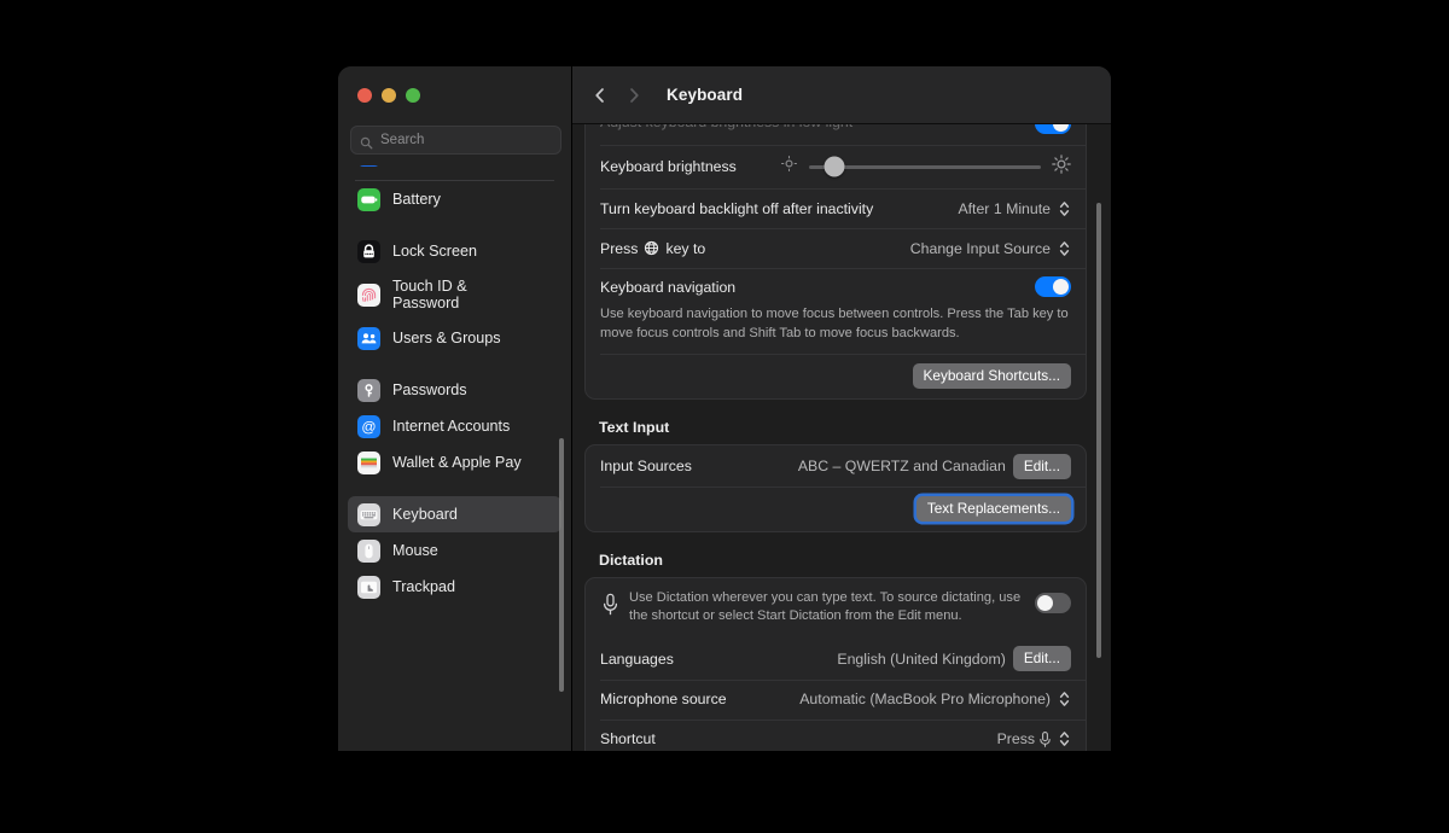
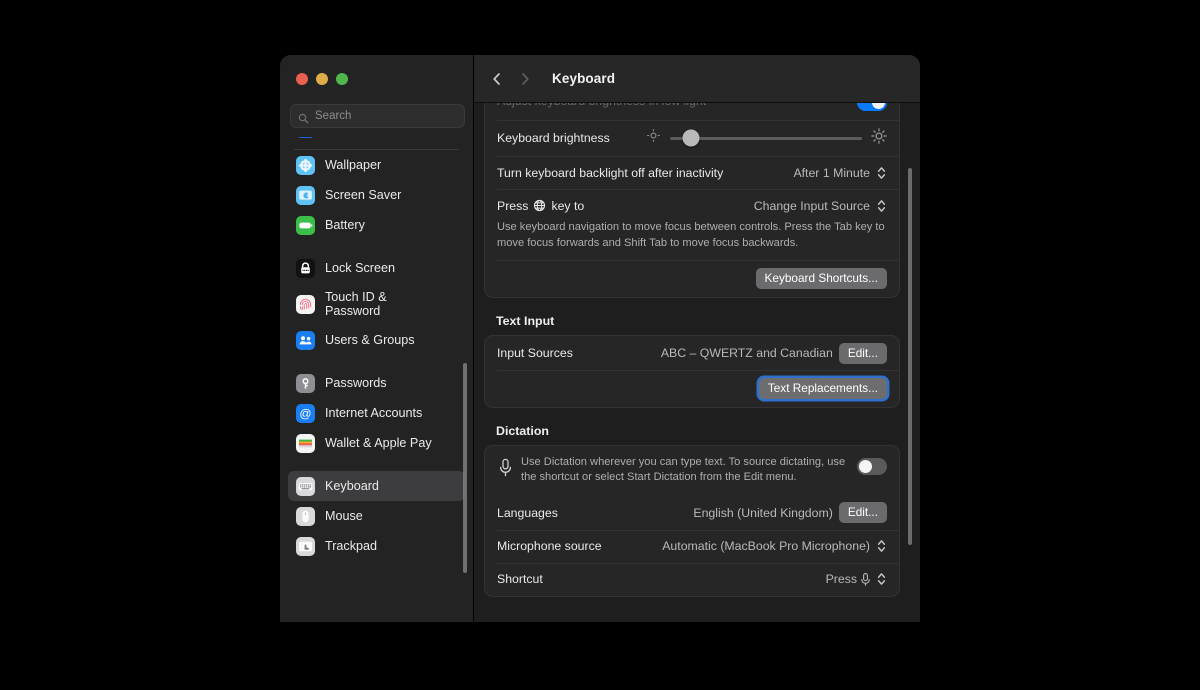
  Search
+ Wallpaper
+ Screen Saver
  Battery
  Lock Screen
  Touch ID & Password
  Users & Groups
  Passwords
  @
  Internet Accounts
  Wallet & Apple Pay
  Keyboard
  Mouse
  Trackpad
  Keyboard
  Keyboard brightness
  Turn keyboard backlight off after inactivity
  After 1 Minute
  Press
  key to
  Change Input Source
- Keyboard navigation
- Use keyboard navigation to move focus between controls. Press the Tab key to move focus controls and Shift Tab to move focus backwards.
+ Use keyboard navigation to move focus between controls. Press the Tab key to move focus forwards and Shift Tab to move focus backwards.
  Keyboard Shortcuts...
  Text Input
  Input Sources
  ABC – QWERTZ and Canadian
  Edit...
  Text Replacements...
  Dictation
  Use Dictation wherever you can type text. To source dictating, use the shortcut or select Start Dictation from the Edit menu.
  Languages
  English (United Kingdom)
  Edit...
  Microphone source
  Automatic (MacBook Pro Microphone)
  Shortcut
  Press
